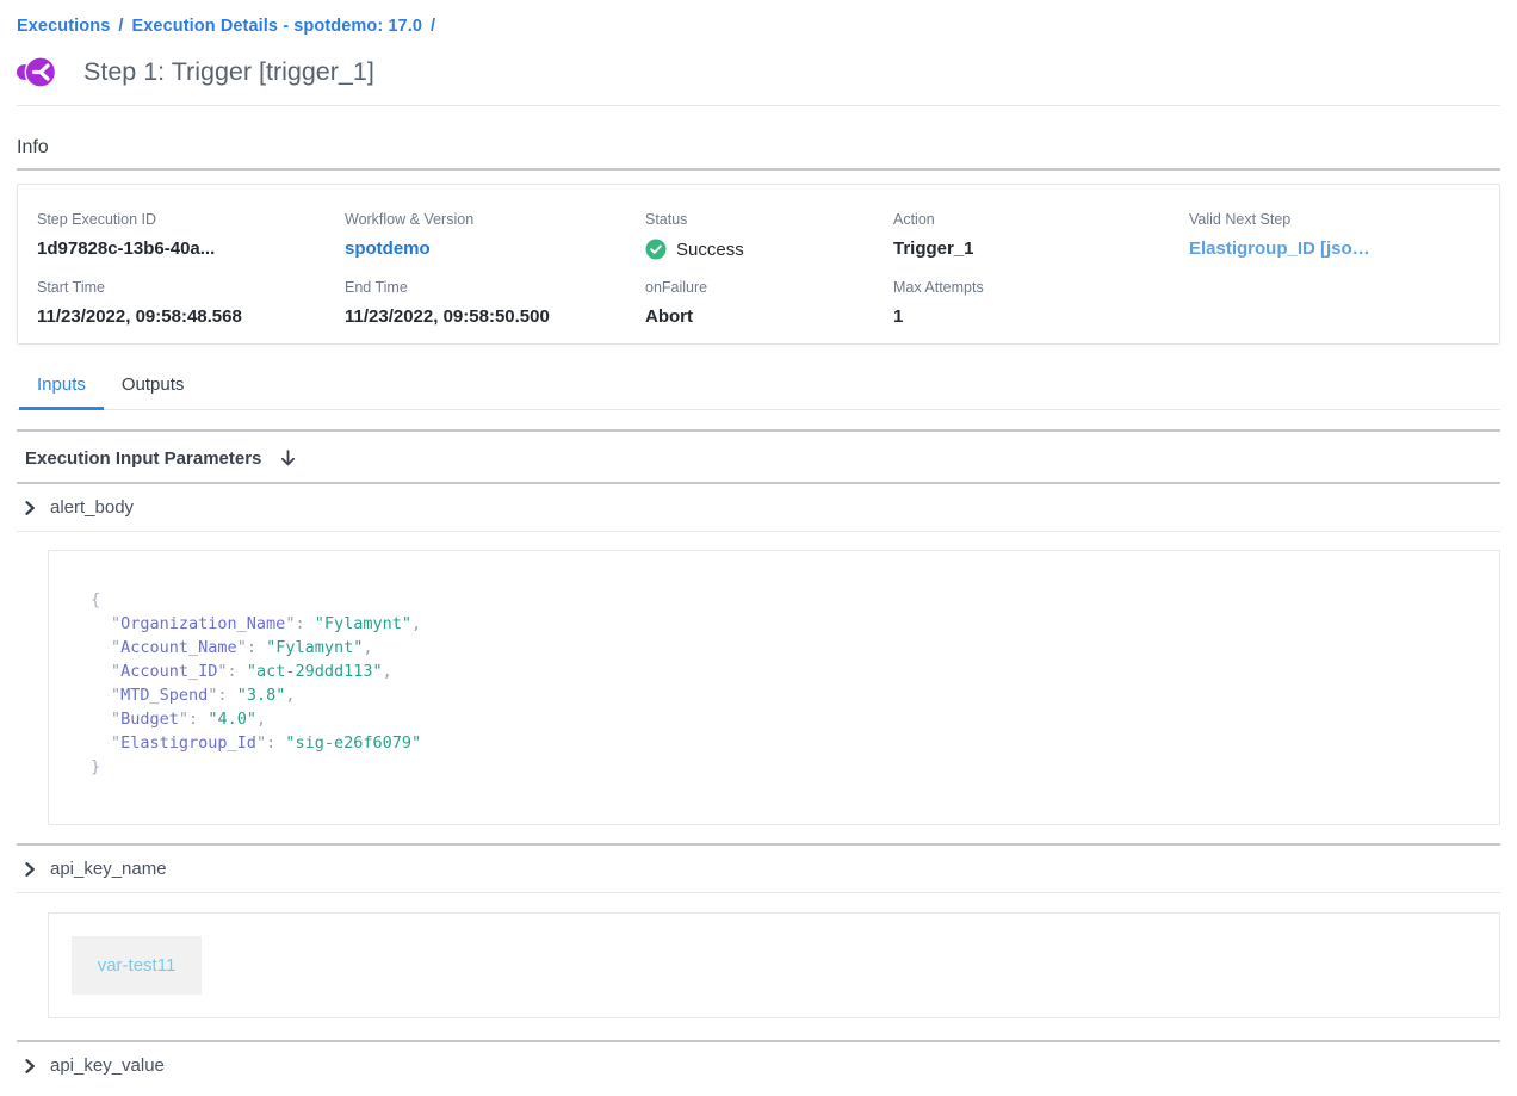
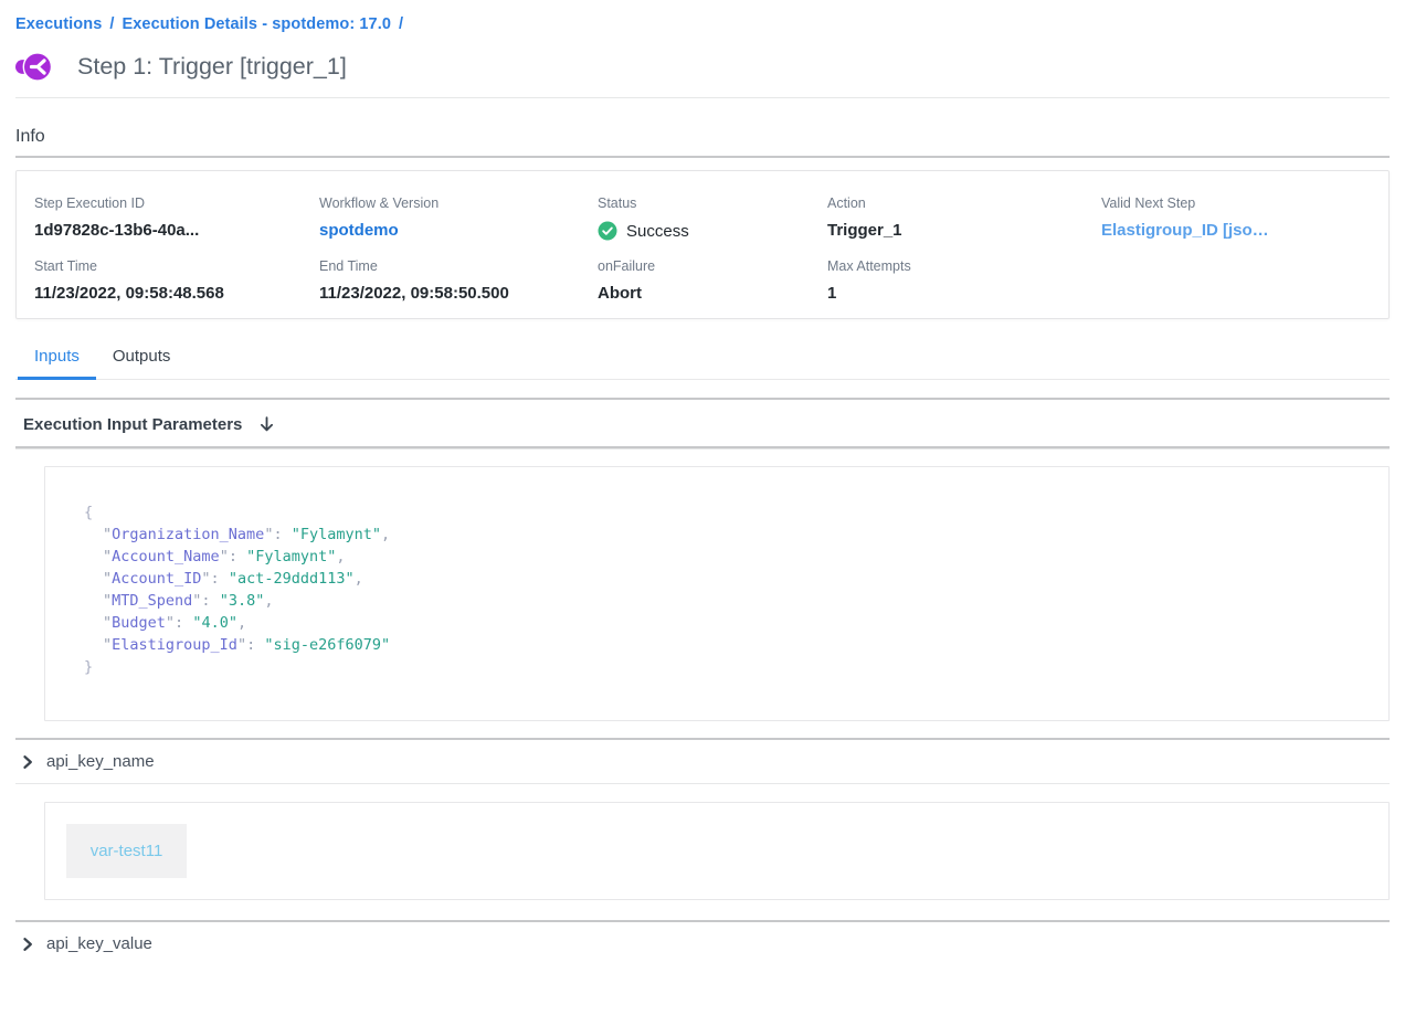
  Executions / Execution Details - spotdemo: 17.0 /
  Step 1: Trigger [trigger_1]
  Info
  Step Execution ID
  1d97828c-13b6-40a...
  Workflow & Version
  spotdemo
  Status
  Success
  Action
  Trigger_1
  Valid Next Step
  Elastigroup_ID [jso…
  Start Time
  11/23/2022, 09:58:48.568
  End Time
  11/23/2022, 09:58:50.500
  onFailure
  Abort
  Max Attempts
  1
  Inputs
  Outputs
  Execution Input Parameters
- alert_body
  {
  "Organization_Name": "Fylamynt",
  "Account_Name": "Fylamynt",
  "Account_ID": "act-29ddd113",
  "MTD_Spend": "3.8",
  "Budget": "4.0",
  "Elastigroup_Id": "sig-e26f6079"
  }
  api_key_name
  var-test11
  api_key_value
